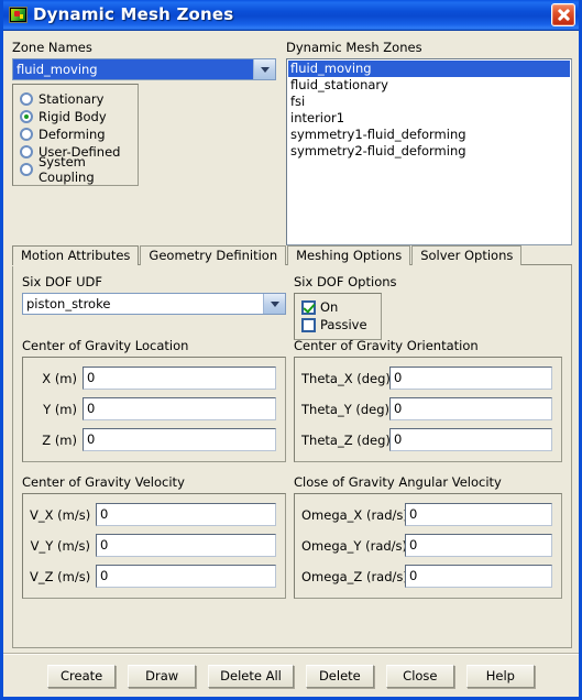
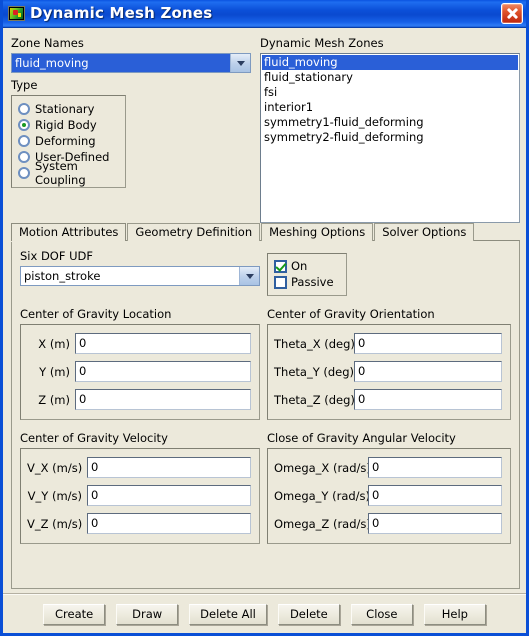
  Dynamic Mesh Zones
  Zone Names
  fluid_moving
+ Type
  Stationary
  Rigid Body
  Deforming
  User-Defined
  System Coupling
  Dynamic Mesh Zones
  fluid_moving
  fluid_stationary
  fsi
  interior1
  symmetry1-fluid_deforming
  symmetry2-fluid_deforming
  Motion Attributes
  Geometry Definition
  Meshing Options
  Solver Options
  Six DOF UDF
  piston_stroke
- Six DOF Options
  On
  Passive
  Center of Gravity Location
  X (m)
  0
  Y (m)
  0
  Z (m)
  0
  Center of Gravity Orientation
  Theta_X (deg)
  0
  Theta_Y (deg)
  0
  Theta_Z (deg)
  0
  Center of Gravity Velocity
  V_X (m/s)
  0
  V_Y (m/s)
  0
  V_Z (m/s)
  0
  Close of Gravity Angular Velocity
  Omega_X (rad/s
  0
  Omega_Y (rad/s
  0
  Omega_Z (rad/s
  0
  Create
  Draw
  Delete All
  Delete
  Close
  Help
